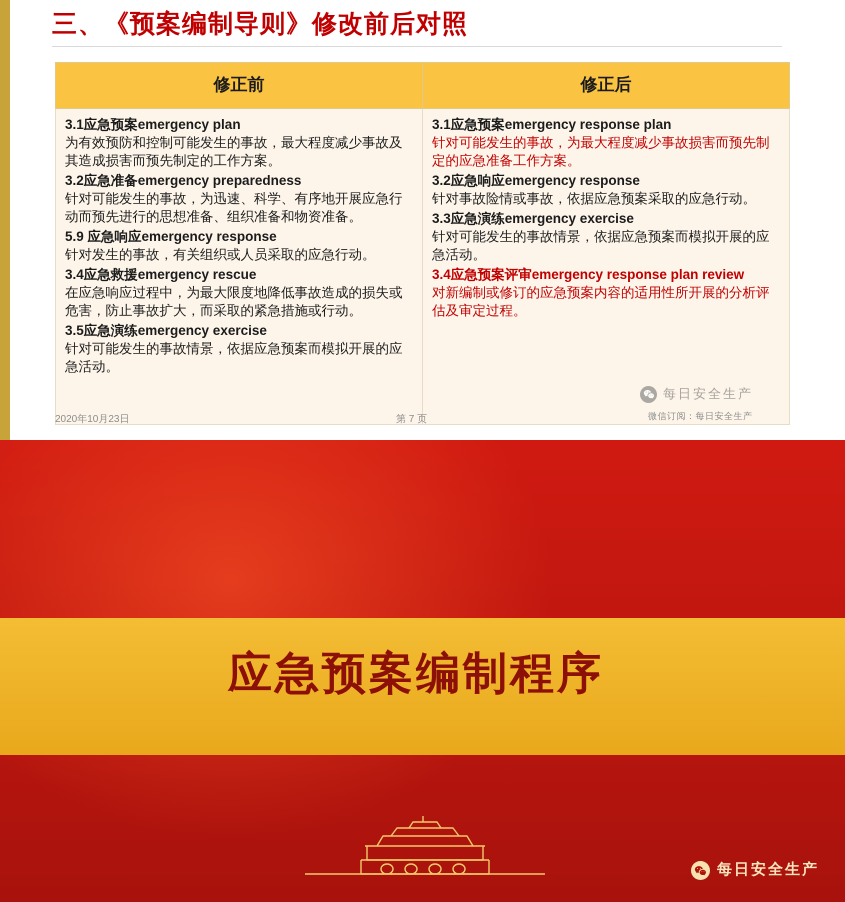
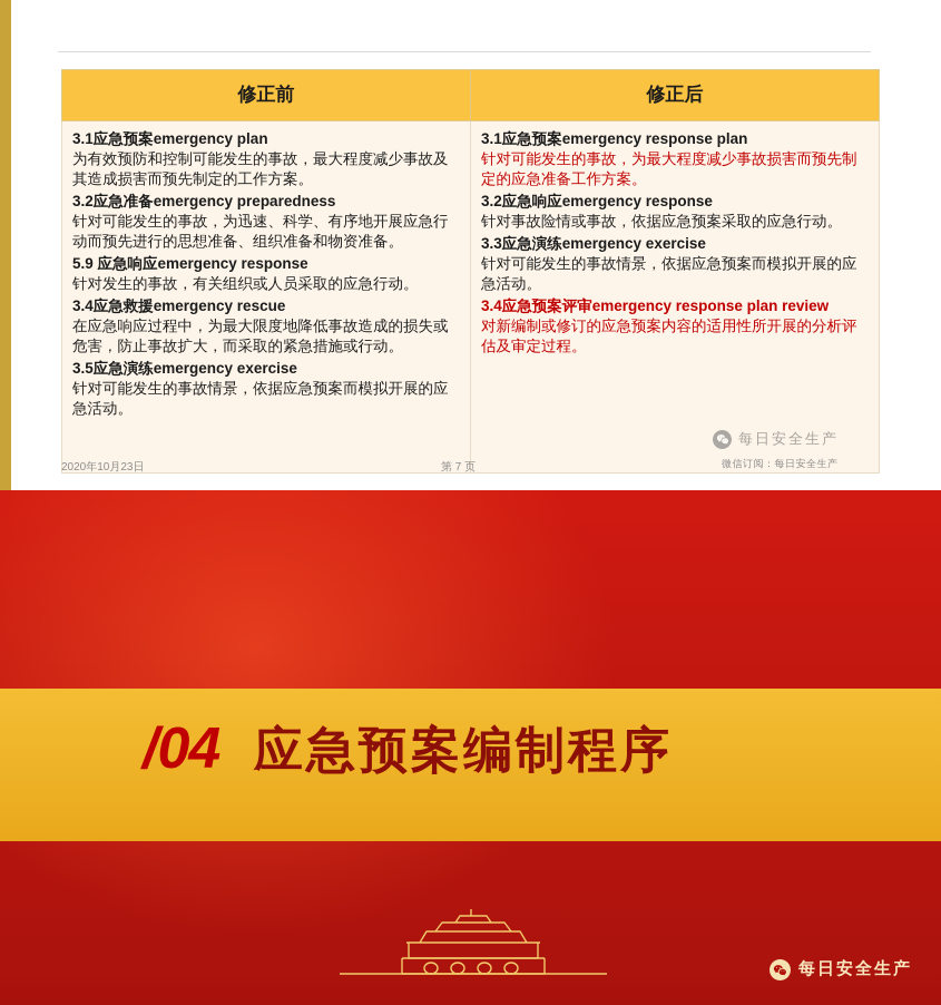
- 三、《预案编制导则》修改前后对照
  修正前	修正后
  3.1应急预案emergency plan 为有效预防和控制可能发生的事故，最大程度减少事故及其造成损害而预先制定的工作方案。 3.2应急准备emergency preparedness 针对可能发生的事故，为迅速、科学、有序地开展应急行动而预先进行的思想准备、组织准备和物资准备。 5.9 应急响应emergency response 针对发生的事故，有关组织或人员采取的应急行动。 3.4应急救援emergency rescue 在应急响应过程中，为最大限度地降低事故造成的损失或危害，防止事故扩大，而采取的紧急措施或行动。 3.5应急演练emergency exercise 针对可能发生的事故情景，依据应急预案而模拟开展的应急活动。	3.1应急预案emergency response plan 针对可能发生的事故，为最大程度减少事故损害而预先制定的应急准备工作方案。 3.2应急响应emergency response 针对事故险情或事故，依据应急预案采取的应急行动。 3.3应急演练emergency exercise 针对可能发生的事故情景，依据应急预案而模拟开展的应急活动。 3.4应急预案评审emergency response plan review 对新编制或修订的应急预案内容的适用性所开展的分析评估及审定过程。
  2020年10月23日
  第 7 页
  每日安全生产
  微信订阅：每日安全生产
+ /04
  应急预案编制程序
  每日安全生产
